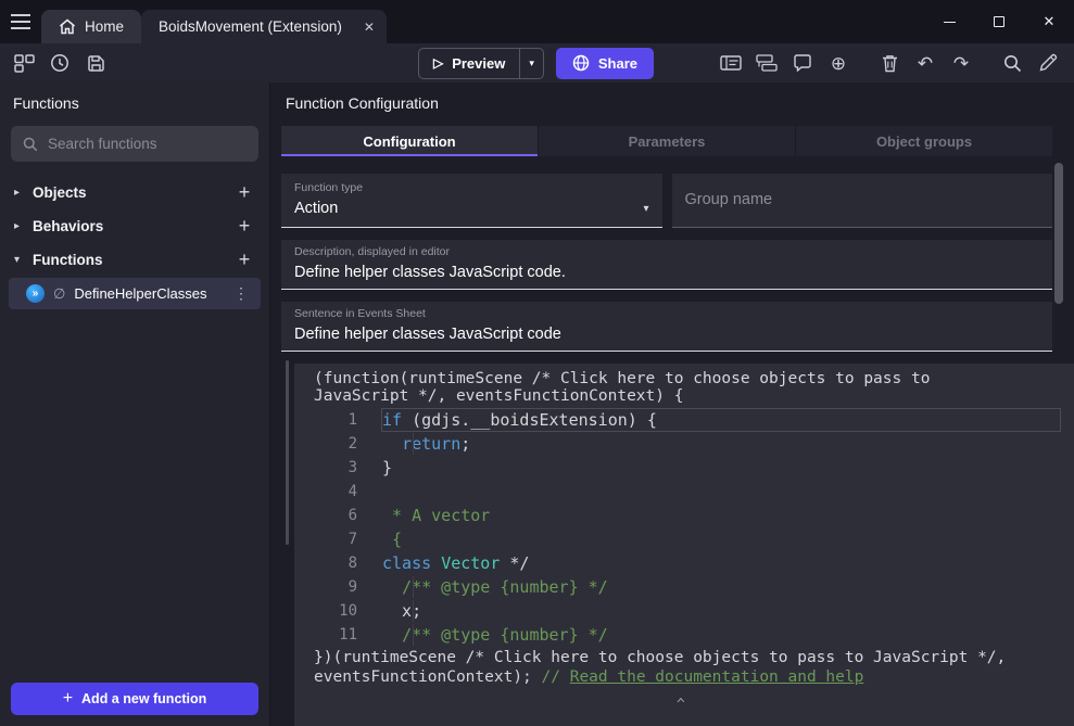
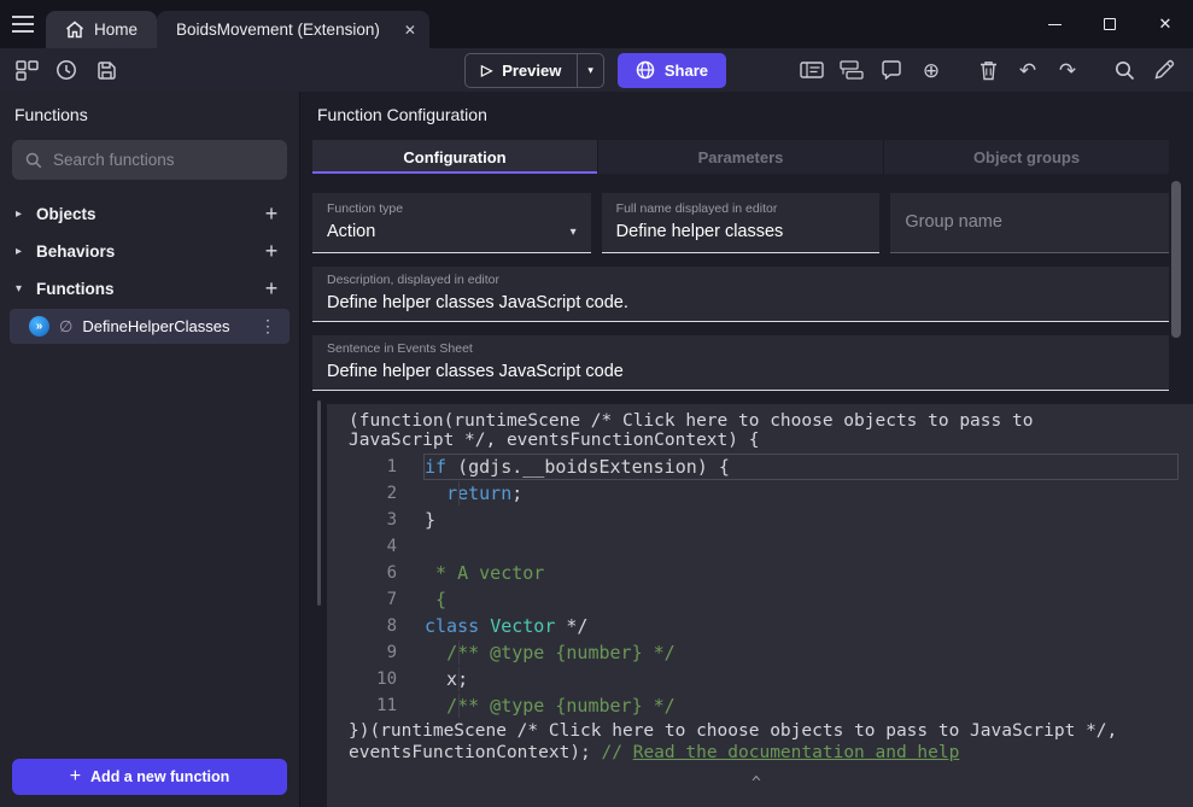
  Home
  BoidsMovement (Extension)
  ✕
  ✕
  ▷
  Preview
  ▾
  Share
  ⊕
  ↶
  ↷
  Functions
  Search functions
  ▸
  Objects
  +
  ▸
  Behaviors
  +
  ▾
  Functions
  +
  »
  ∅
  DefineHelperClasses
  ⋮
  +
  Add a new function
  Function Configuration
  Configuration
  Parameters
  Object groups
  Function type
  Action
  ▾
+ Full name displayed in editor
+ Define helper classes
  Group name
  Description, displayed in editor
  Define helper classes JavaScript code.
  Sentence in Events Sheet
  Define helper classes JavaScript code
  (function(runtimeScene /* Click here to choose objects to pass to
  JavaScript */, eventsFunctionContext) {
  1
  if (gdjs.__boidsExtension) {
  2
  return;
  3
  }
  4
  6
  * A vector
  7
  {
  8
  class Vector */
  9
  /** @type {number} */
  10
  x;
  11
  /** @type {number} */
  })(runtimeScene /* Click here to choose objects to pass to JavaScript */,
  eventsFunctionContext); // Read the documentation and help
  ^
